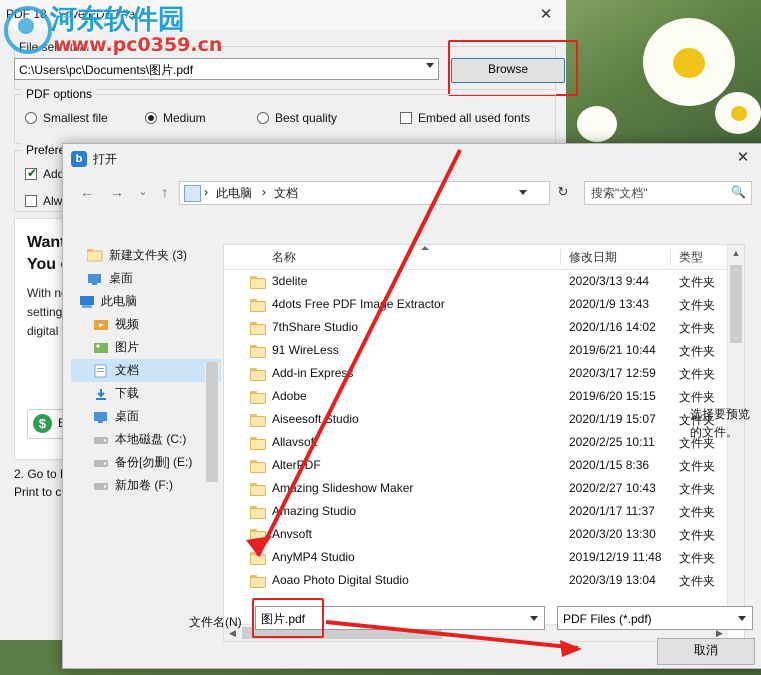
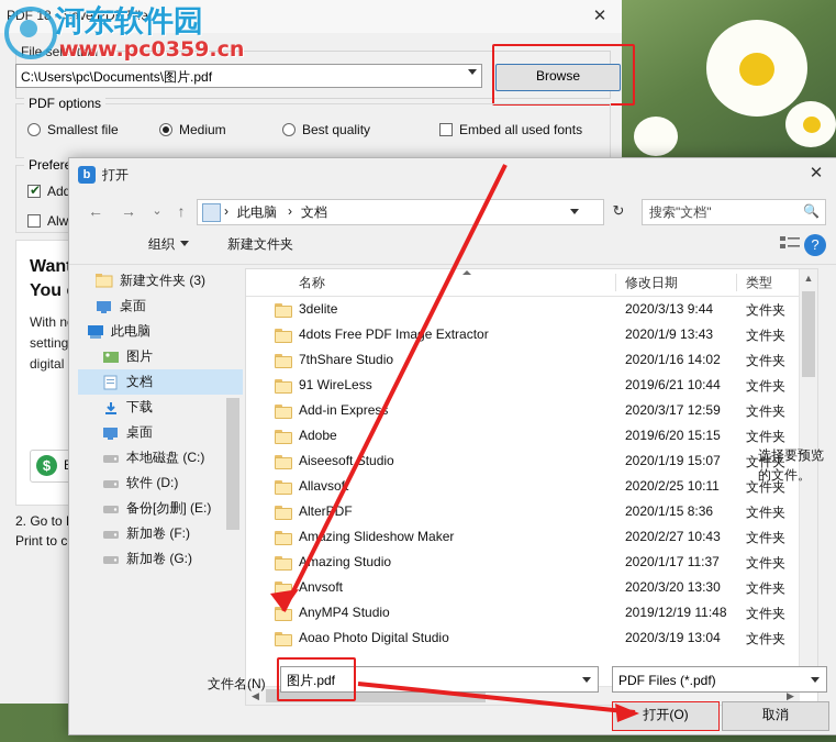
  PDF 18 - Save PDF File
  ✕
  File selection
  C:\Users\pc\Documents\图片.pdf
  Browse
  PDF options
  Smallest file
  Medium
  Best quality
  Embed all used fonts
  ✔
  With n
  setting
  digital
  $
  Print to c
  河东软件园
  www.pc0359.cn
  b
  打开
  ✕
  ←
  →
  ⌄
  ↑
  ›
  此电脑
  ›
  文档
  ↻
  搜索"文档"
  🔍
+ 组织
+ 新建文件夹
+ ?
  新建文件夹 (3)
  桌面
  此电脑
- 视频
  图片
  文档
  下载
  桌面
  本地磁盘 (C:)
+ 软件 (D:)
  备份[勿删] (E:)
  新加卷 (F:)
+ 新加卷 (G:)
  名称
  修改日期
  类型
  3delite
  2020/3/13 9:44
  文件夹
  4dots Free PDF Imae Extractor
  2020/1/9 13:43
  文件夹
  7thShare Studio
  2020/1/16 14:02
  文件夹
  91 WireLess
  2019/6/21 10:44
  文件夹
  Add-in Expres
  2020/3/17 12:59
  文件夹
  Adobe
  2019/6/20 15:15
  文件夹
  Aiseesoft Studio
  2020/1/19 15:07
  文件夹
  Allavsof
  2020/2/25 10:11
  文件夹
  AlterPDF
  2020/1/15 8:36
  文件夹
  Amzing Slideshow Maker
  2020/2/27 10:43
  文件夹
  Amazing Studio
  2020/1/17 11:37
  文件夹
  Anvsoft
  2020/3/20 13:30
  文件夹
  AnyMP4 Studio
  2019/12/19 11:48
  文件夹
  Aoao Photo Digital Studio
  2020/3/19 13:04
  文件夹
  ▲
  ◀
  ▶
  文件名(N)
  图片.pdf
  PDF Files (*.pdf)
+ 打开(O)
  取消
  选择要预览
  的文件。
